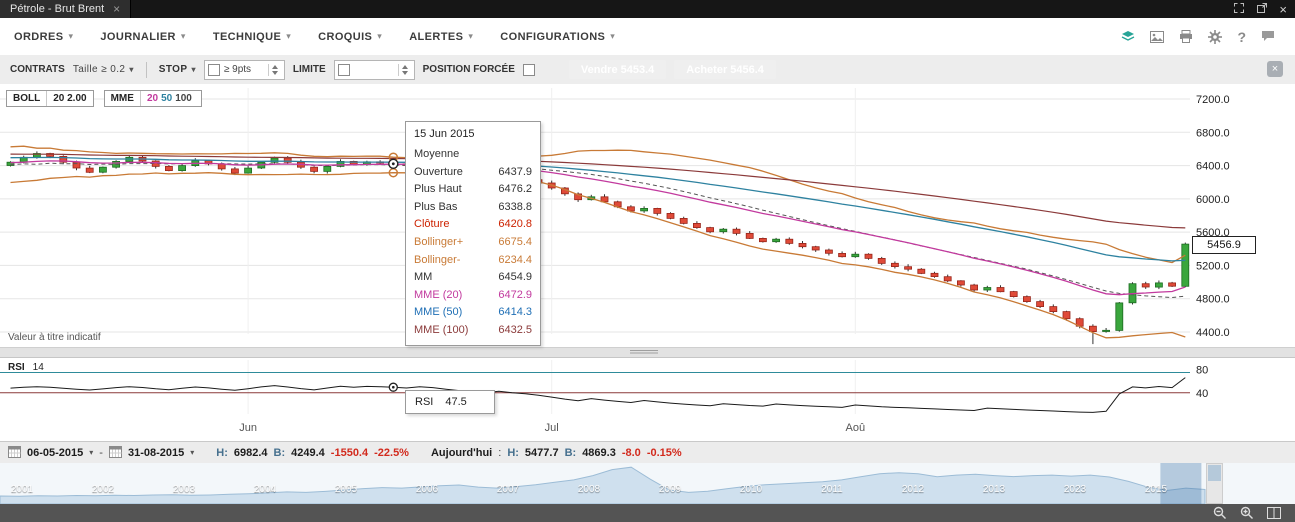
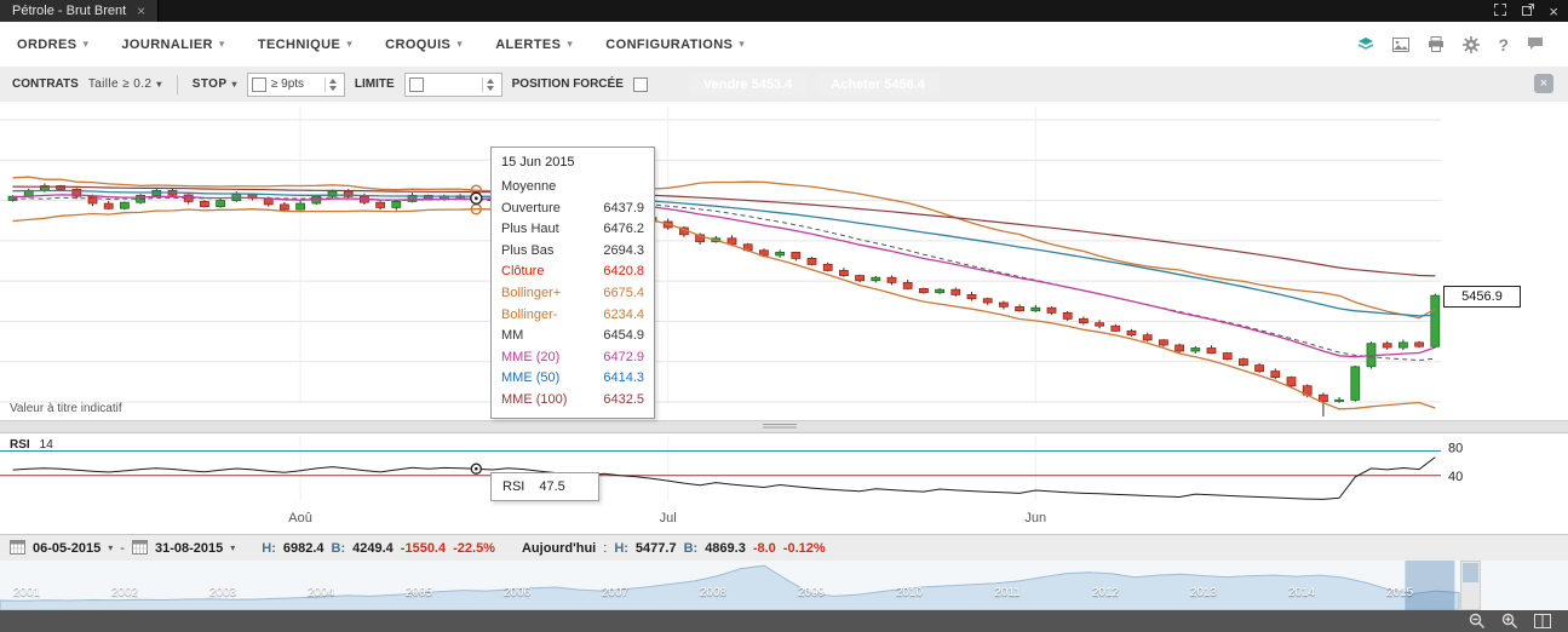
  Pétrole - Brut Brent
  ×
  ×
  ORDRES
  ▾
  JOURNALIER
  ▾
  TECHNIQUE
  ▾
  CROQUIS
  ▾
  ALERTES
  ▾
  CONFIGURATIONS
  ▾
  ?
  CONTRATS
  Taille ≥ 0.2
  ▾
  STOP
  ▾
  ≥ 9pts
  LIMITE
  POSITION FORCÉE
  ×
- 7200.0
- 6800.0
- 6400.0
- 6000.0
- 5600.0
- 5200.0
- 4800.0
- 4400.0
- BOLL
- 20 2.00
- MME
- 20 50 100
  5456.9
  Valeur à titre indicatif
  15 Jun 2015
  Moyenne
  Ouverture
  6437.9
  Plus Haut
  6476.2
  Plus Bas
- 6338.8
+ 2694.3
  Clôture
  6420.8
  Bollinger+
  6675.4
  Bollinger-
  6234.4
  MM
  6454.9
  MME (20)
  6472.9
  MME (50)
  6414.3
  MME (100)
  6432.5
  80
  40
  RSI 14
  RSI
  47.5
- Jun
+ Aoû
  Jul
- Aoû
+ Jun
  06-05-2015
  ▾
  -
  31-08-2015
  ▾
  H:
  6982.4
  B:
  4249.4
  -1550.4
  -22.5%
  Aujourd'hui
  :
  H:
  5477.7
  B:
  4869.3
  -8.0
- -0.15%
+ -0.12%
  2001
  2002
  2003
  2004
  2005
  2006
  2007
  2008
  2009
  2010
  2011
  2012
  2013
- 2023
+ 2014
  2015
